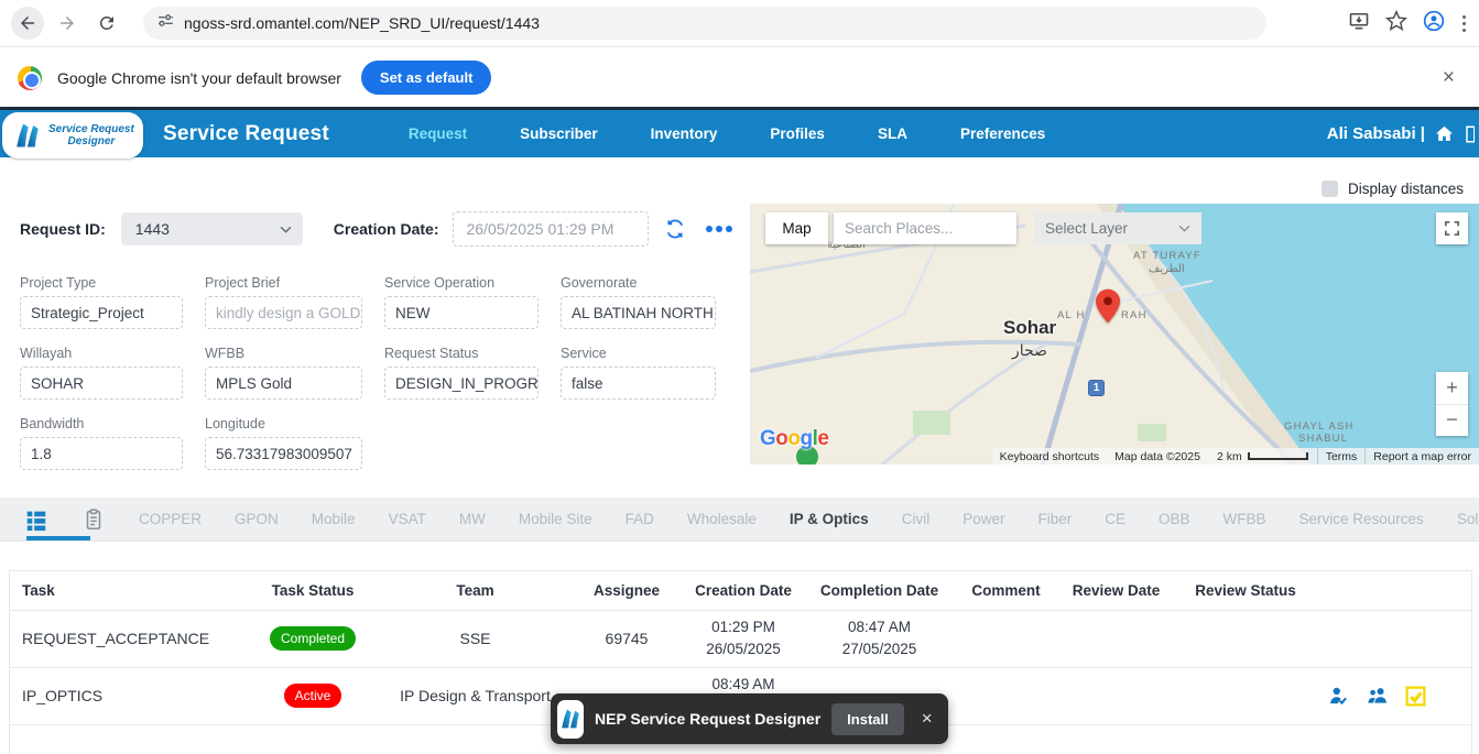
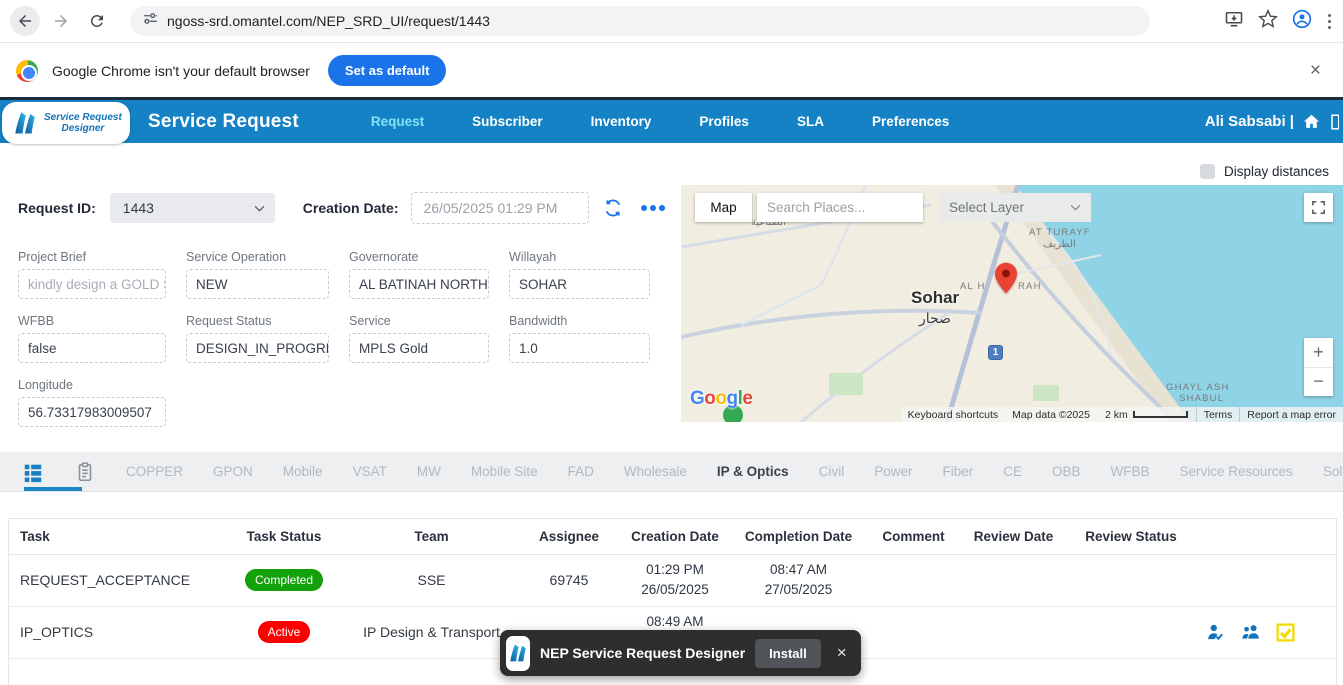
  ngoss-srd.omantel.com/NEP_SRD_UI/request/1443
  Google Chrome isn't your default browser
  Set as default
  ×
  Service Request
  Designer
  Service Request
  Request
  Subscriber
  Inventory
  Profiles
  SLA
  Preferences
  Ali Sabsabi |
  Display distances
  Request ID:
  1443
  Creation Date:
  26/05/2025 01:29 PM
- Project Type
- Strategic_Project
  Project Brief
  kindly design a GOLD
  Service Operation
  NEW
  Governorate
  AL BATINAH NORTH
  Willayah
  SOHAR
  WFBB
- MPLS Gold
+ false
  Request Status
  DESIGN_IN_PROGR
  Service
- false
+ MPLS Gold
  Bandwidth
- 1.8
+ 1.0
  Longitude
  56.73317983009507
  الصناعية
  AT TURAYF
  الطريف
  AL H
  RAH
  GHAYL ASH
  SHABUL
  Sohar
  صحار
  1
  Map
  Search Places...
  Select Layer
  +
  −
  Google
  Keyboard shortcuts
  Map data ©2025
  2 km
  Terms
  Report a map error
  COPPER
  GPON
  Mobile
  VSAT
  MW
  Mobile Site
  FAD
  Wholesale
  IP & Optics
  Civil
  Power
  Fiber
  CE
  OBB
  WFBB
  Service Resources
  Task	Task Status	Team	Assignee	Creation Date	Completion Date	Comment	Review Date	Review Status
  REQUEST_ACCEPTANCE	Completed	SSE	69745	01:29 PM26/05/2025	08:47 AM27/05/2025
  IP_OPTICS	Active	IP Design & Transport		08:49 AM
  NEP Service Request Designer
  Install
  ×
